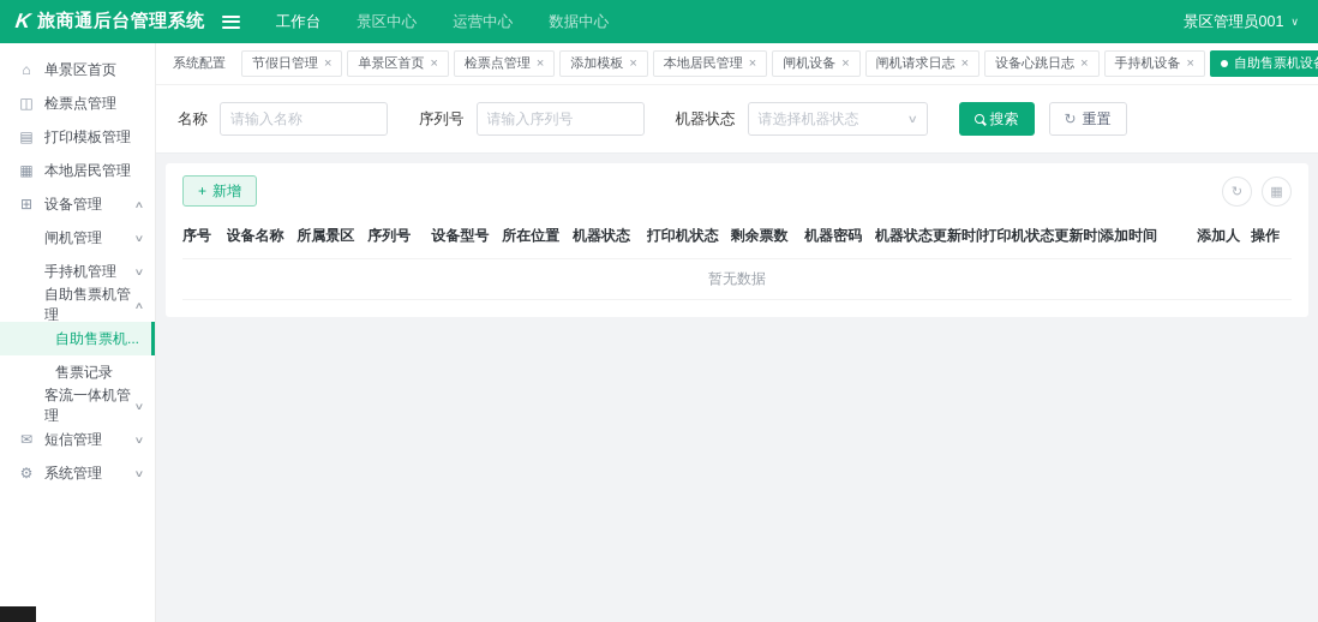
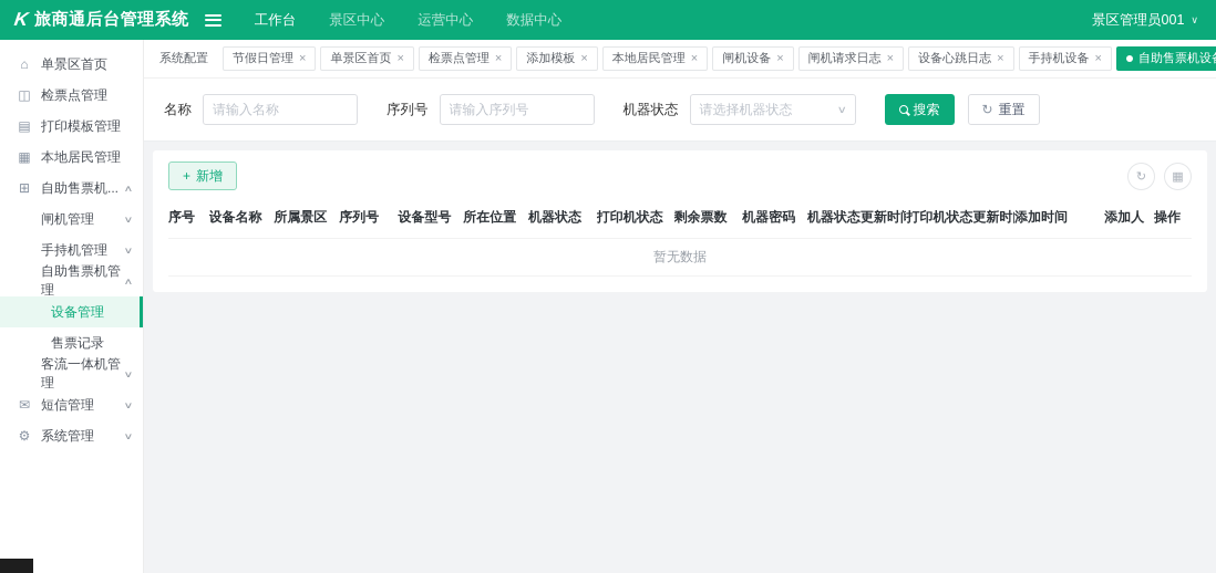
  旅商通后台管理系统
  工作台
  景区中心
  运营中心
  数据中心
  景区管理员001
  ∨
  ⌂
  单景区首页
  ◫
  检票点管理
  ▤
  打印模板管理
  ▦
  本地居民管理
  ⊞
- 设备管理
+ 自助售票机...
  ∧
  闸机管理
  ∨
  手持机管理
  ∨
  自助售票机管理
  ∧
- 自助售票机...
+ 设备管理
  售票记录
  客流一体机管理
  ∨
  ✉
  短信管理
  ∨
  ⚙
  系统管理
  ∨
  系统配置
  节假日管理
  ×
  单景区首页
  ×
  检票点管理
  ×
  添加模板
  ×
  本地居民管理
  ×
  闸机设备
  ×
  闸机请求日志
  ×
  设备心跳日志
  ×
  手持机设备
  ×
  自助售票机设
  名称
  请输入名称
  序列号
  请输入序列号
  机器状态
  请选择机器状态
  ∨
  搜索
  ↻
  重置
  +
  新增
  ↻
  ▦
  序号
  设备名称
  所属景区
  序列号
  设备型号
  所在位置
  机器状态
  打印机状态
  剩余票数
  机器密码
  机器状态更新时
  打印机状态更新时
  添加时间
  添加人
  操作
  暂无数据
